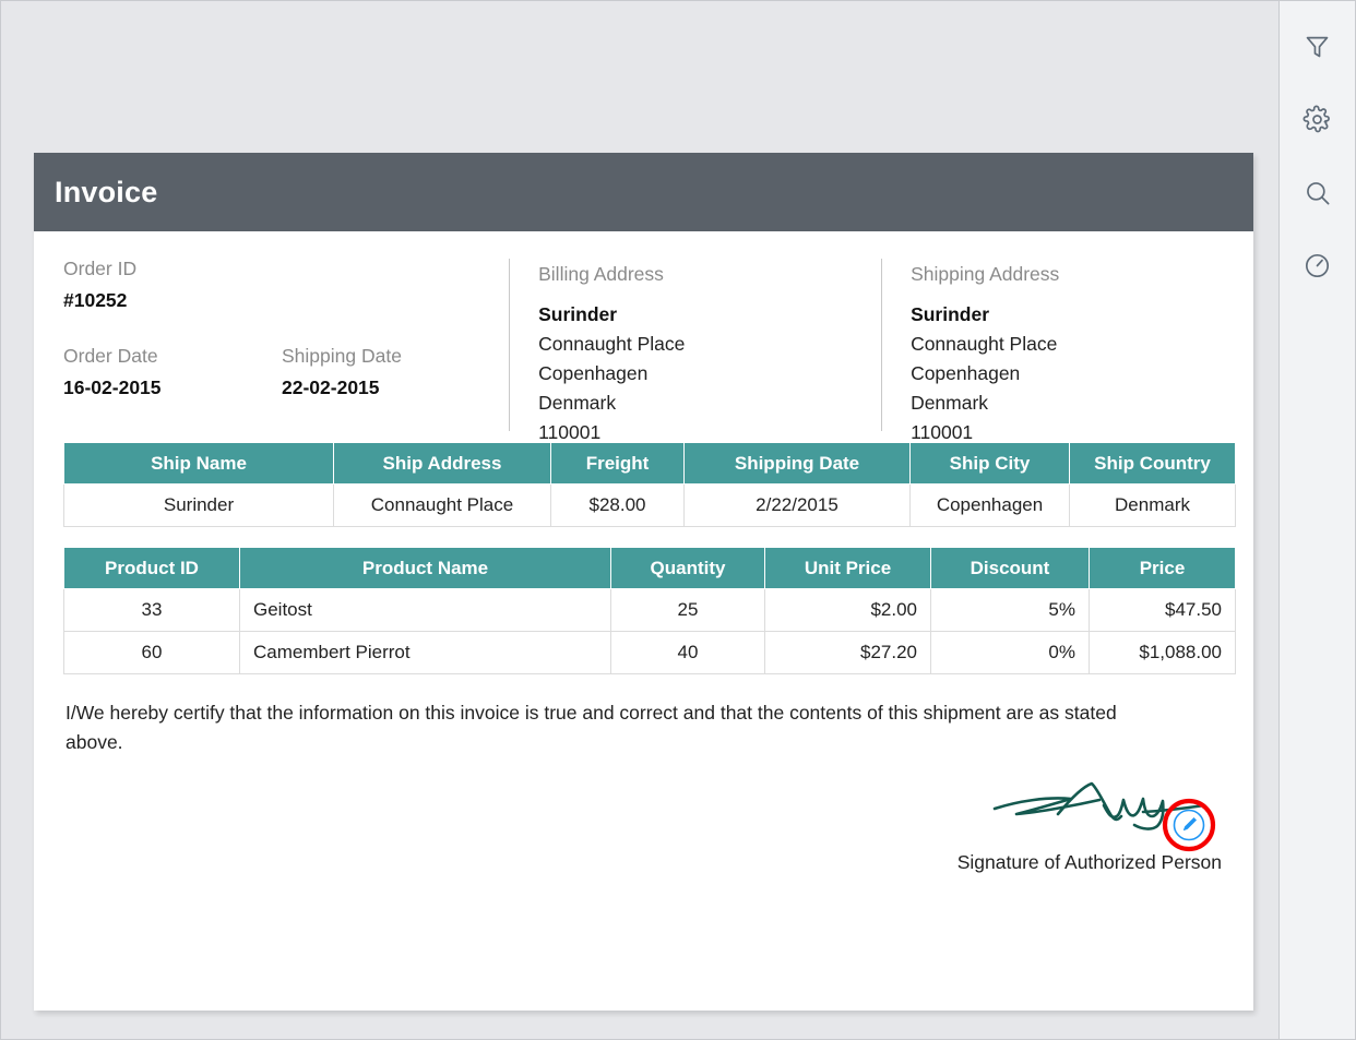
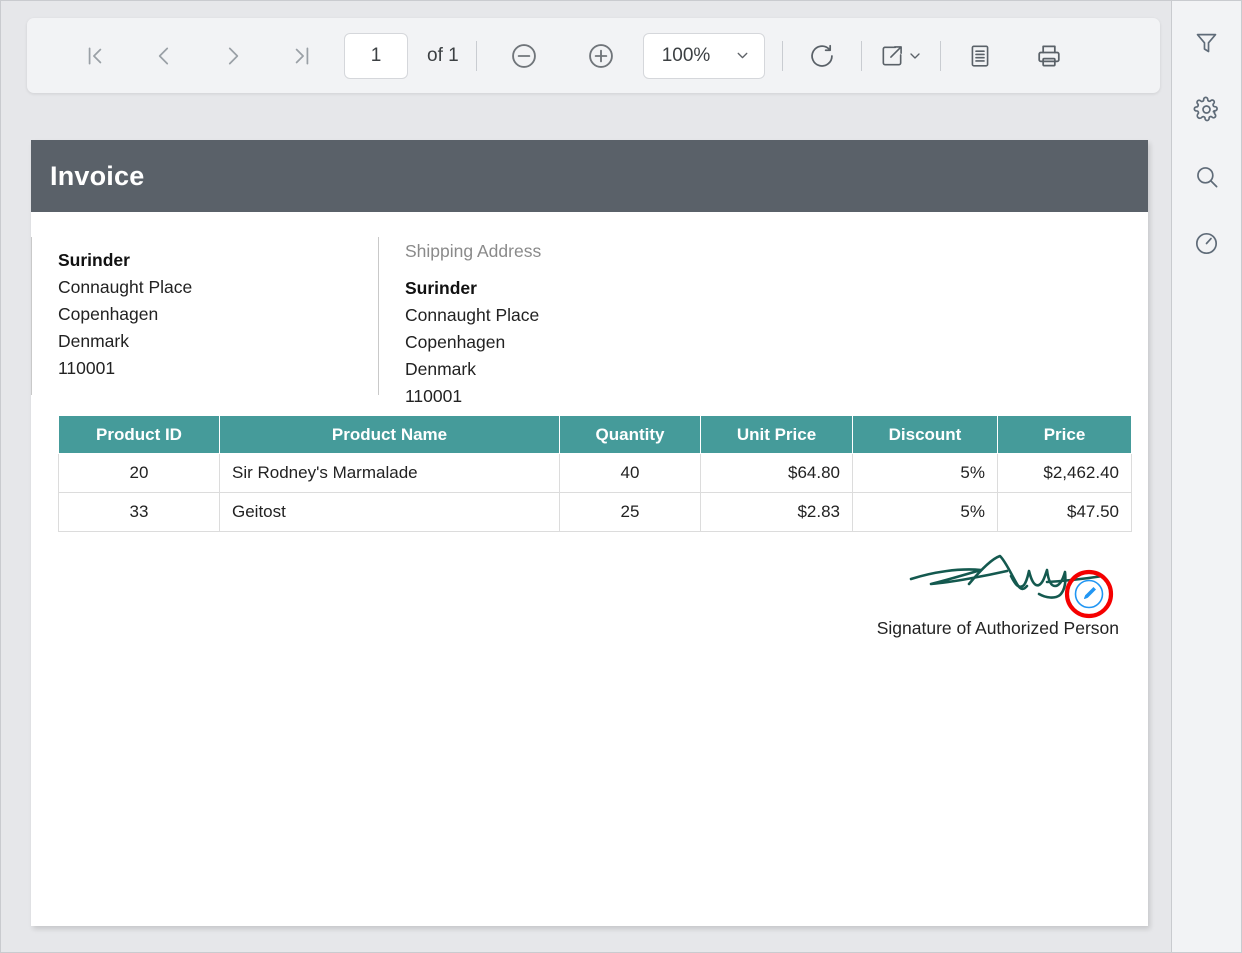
+ 1
+ of 1
+ 100%
  Invoice
- Order ID
- #10252
- Order Date
- 16-02-2015
- Shipping Date
- 22-02-2015
- Billing Address
  Surinder
  Connaught Place
  Copenhagen
  Denmark
  110001
  Shipping Address
  Surinder
  Connaught Place
  Copenhagen
  Denmark
  110001
- Ship Name	Ship Address	Freight	Shipping Date	Ship City	Ship Country
- Surinder	Connaught Place	$28.00	2/22/2015	Copenhagen	Denmark
  Product ID	Product Name	Quantity	Unit Price	Discount	Price
+ 20	Sir Rodney's Marmalade	40	$64.80	5%	$2,462.40
- 33	Geitost	25	$2.00	5%	$47.50
+ 33	Geitost	25	$2.83	5%	$47.50
- 60	Camembert Pierrot	40	$27.20	0%	$1,088.00
- I/We hereby certify that the information on this invoice is true and correct and that the contents of this shipment are as stated above.
  Signature of Authorized Person
